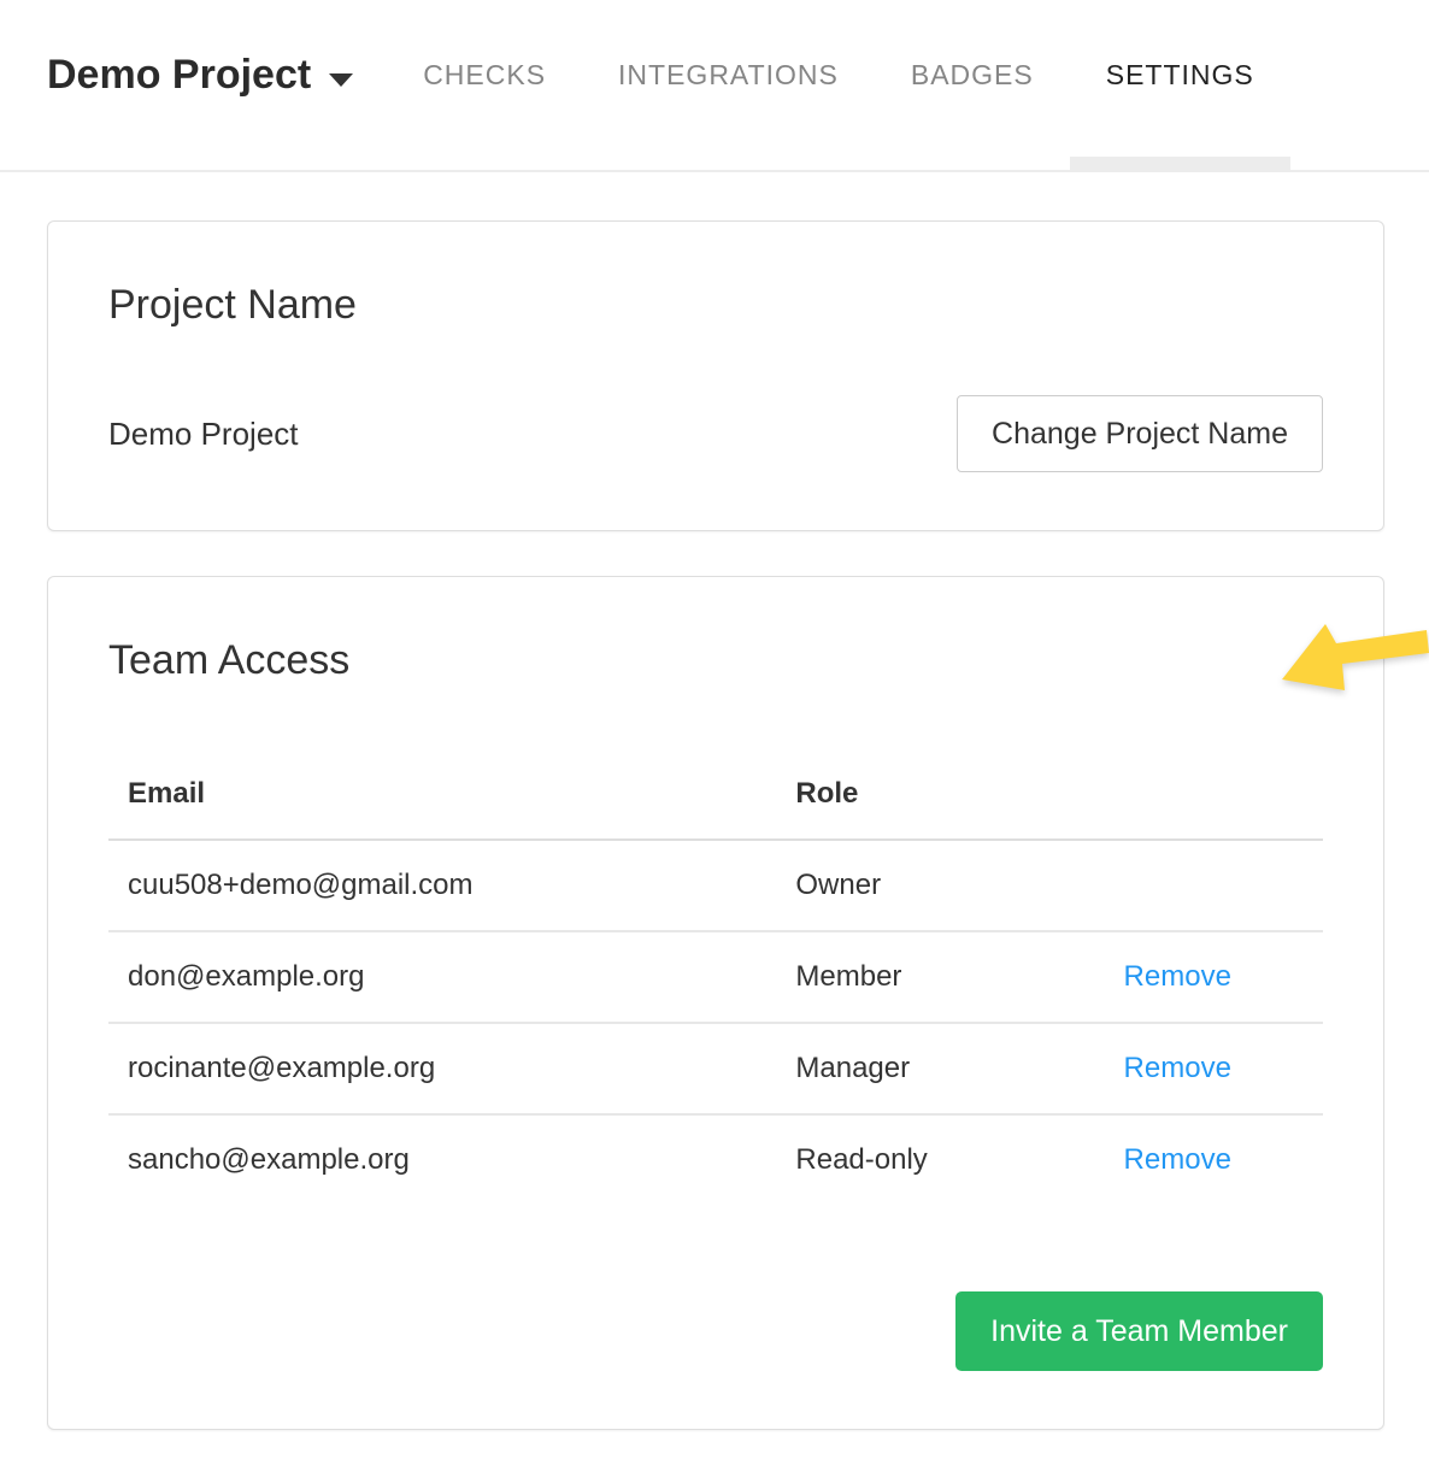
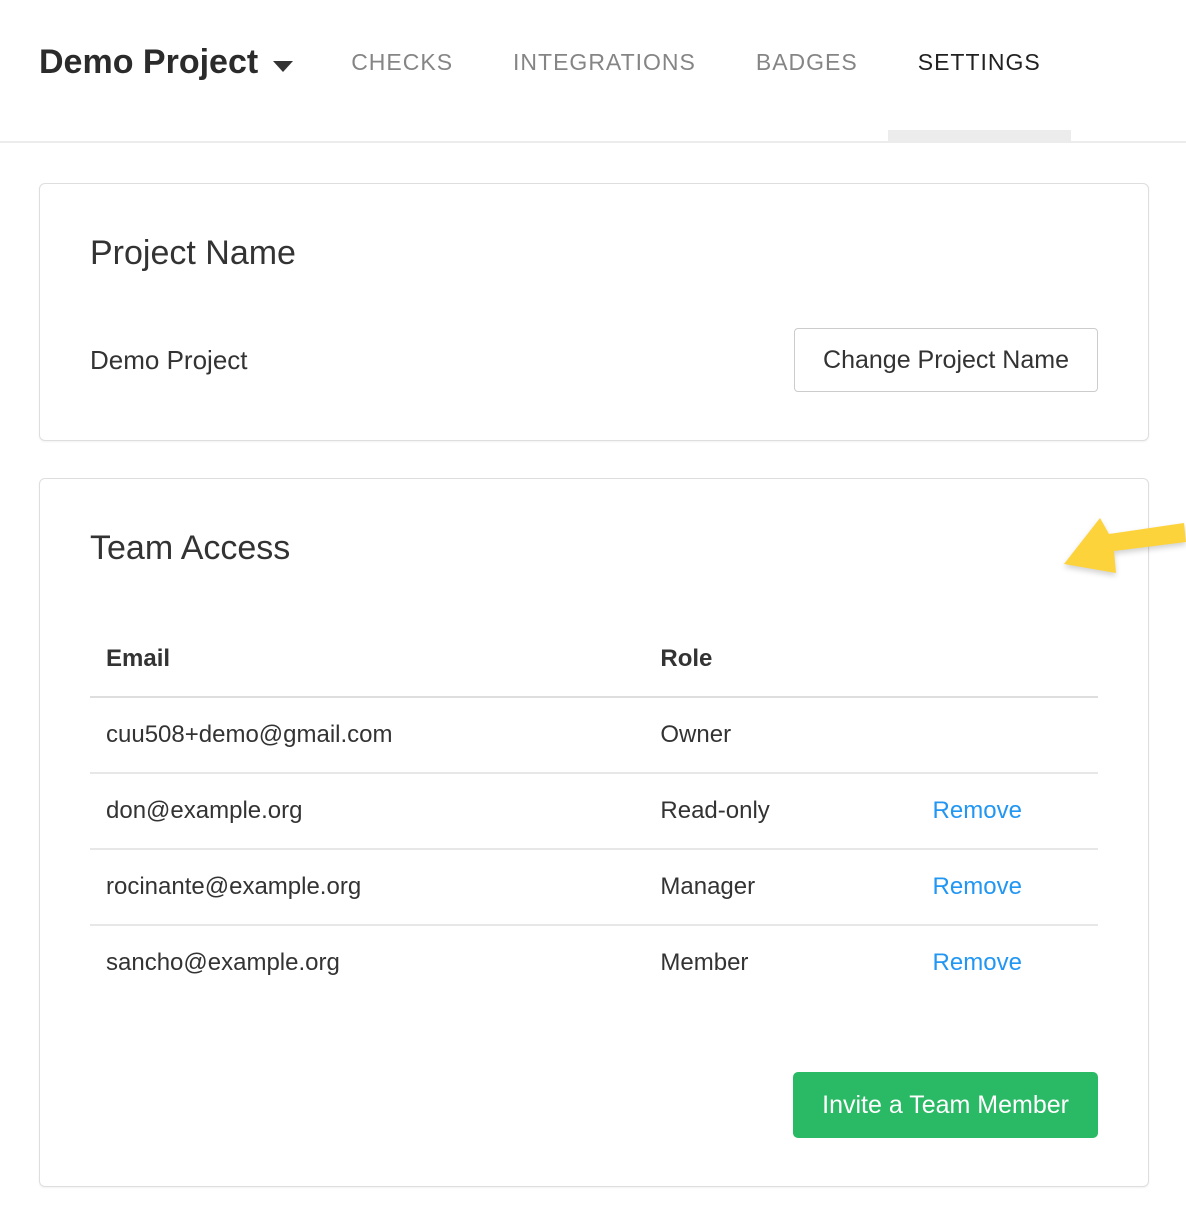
  Demo Project
  CHECKS
  INTEGRATIONS
  BADGES
  SETTINGS
  Project Name
  Demo Project
  Change Project Name
  Team Access
  Email	Role
  cuu508+demo@gmail.com	Owner
- don@example.org	Member	Remove
+ don@example.org	Read-only	Remove
  rocinante@example.org	Manager	Remove
- sancho@example.org	Read-only	Remove
+ sancho@example.org	Member	Remove
  Invite a Team Member
